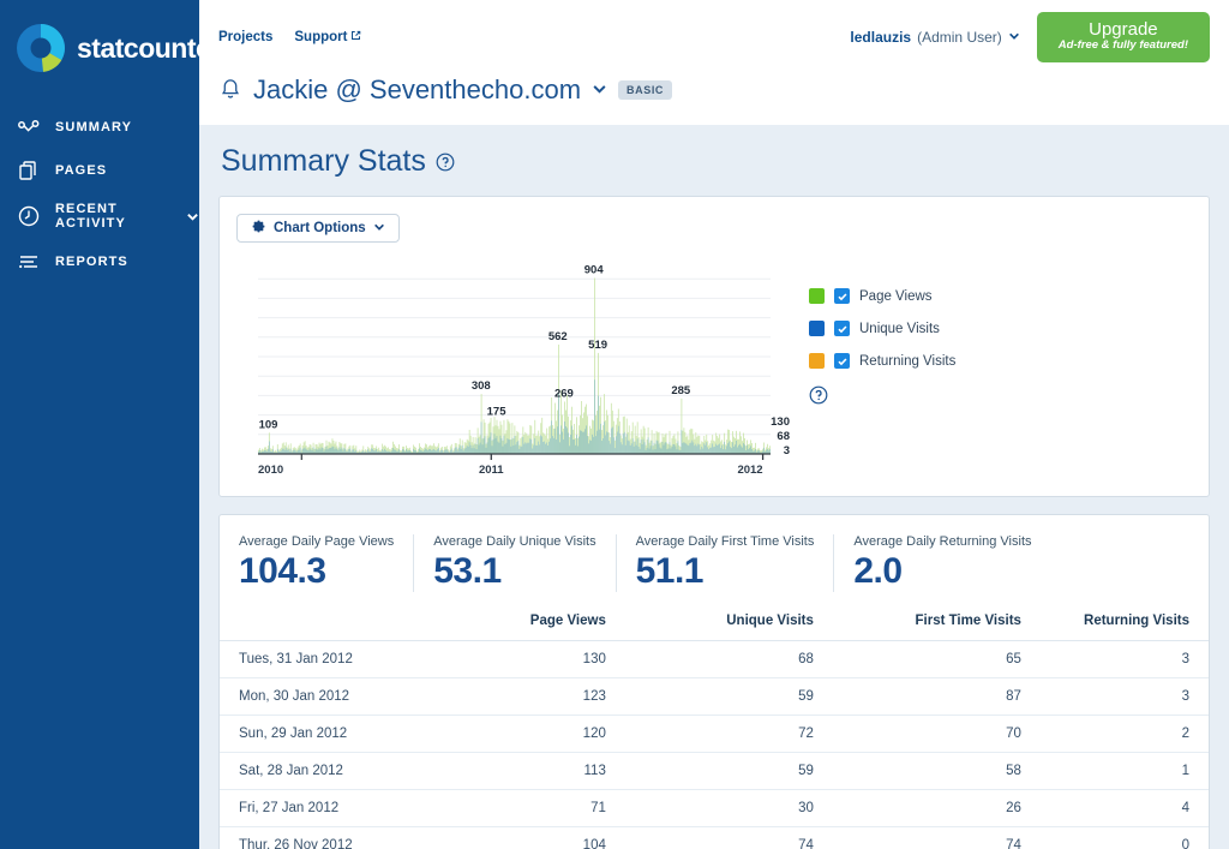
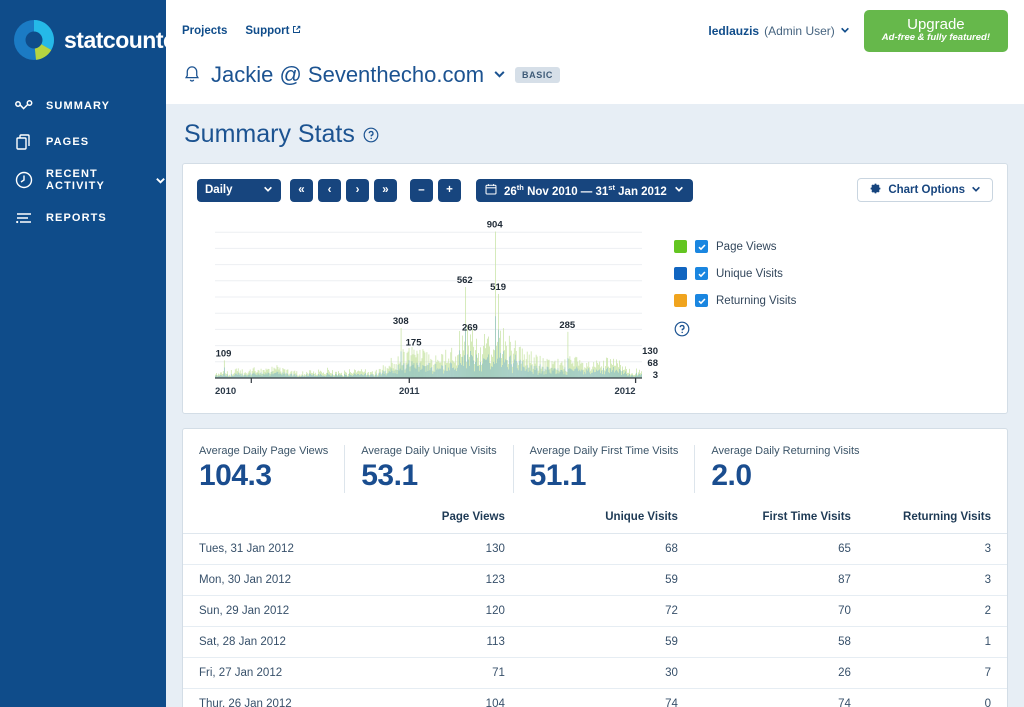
  statcount
  SUMMARY
  PAGES
  RECENT ACTIVITY
  REPORTS
  Projects
  Support
  ledlauzis
  (Admin User)
  Upgrade
  Ad-free & fully featured!
  Jackie @ Seventhecho.com
  BASIC
  Summary Stats
+ Daily
+ «
+ ‹
+ ›
+ »
+ –
+ +
+ 26th Nov 2010 — 31st Jan 2012
  Chart Options
  2010
  2011
  2012
  109
  308
  175
  904
  562
  269
  519
  285
  130
  68
  3
  Page Views
  Unique Visits
  Returning Visits
  Average Daily Page Views
  104.3
  Average Daily Unique Visits
  53.1
  Average Daily First Time Visits
  51.1
  Average Daily Returning Visits
  2.0
  	Page Views	Unique Visits	First Time Visits	Returning Visits
  Tues, 31 Jan 2012	130	68	65	3
  Mon, 30 Jan 2012	123	59	87	3
  Sun, 29 Jan 2012	120	72	70	2
  Sat, 28 Jan 2012	113	59	58	1
- Fri, 27 Jan 2012	71	30	26	4
+ Fri, 27 Jan 2012	71	30	26	7
- Thur, 26 Nov 2012	104	74	74	0
+ Thur, 26 Jan 2012	104	74	74	0
